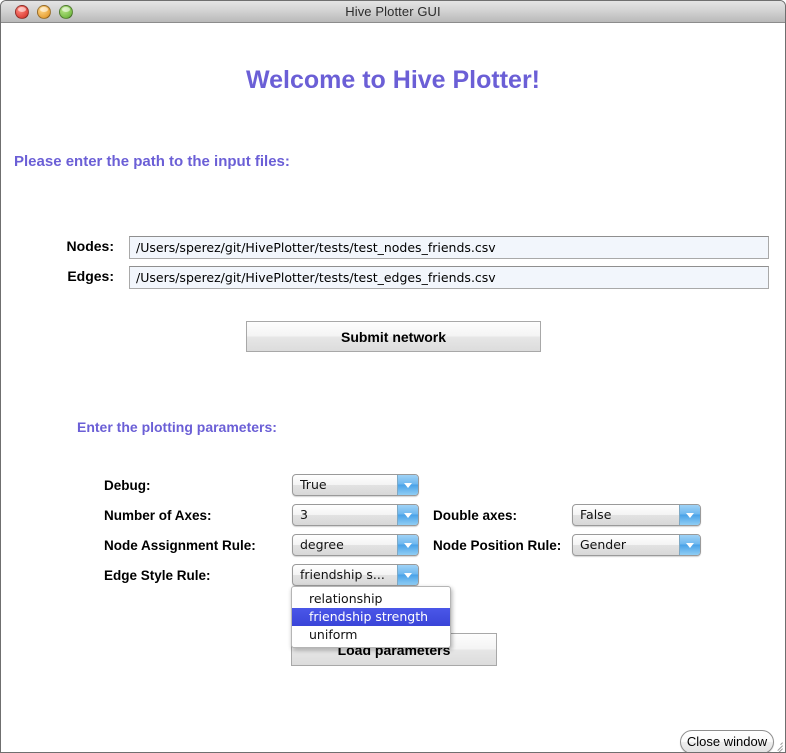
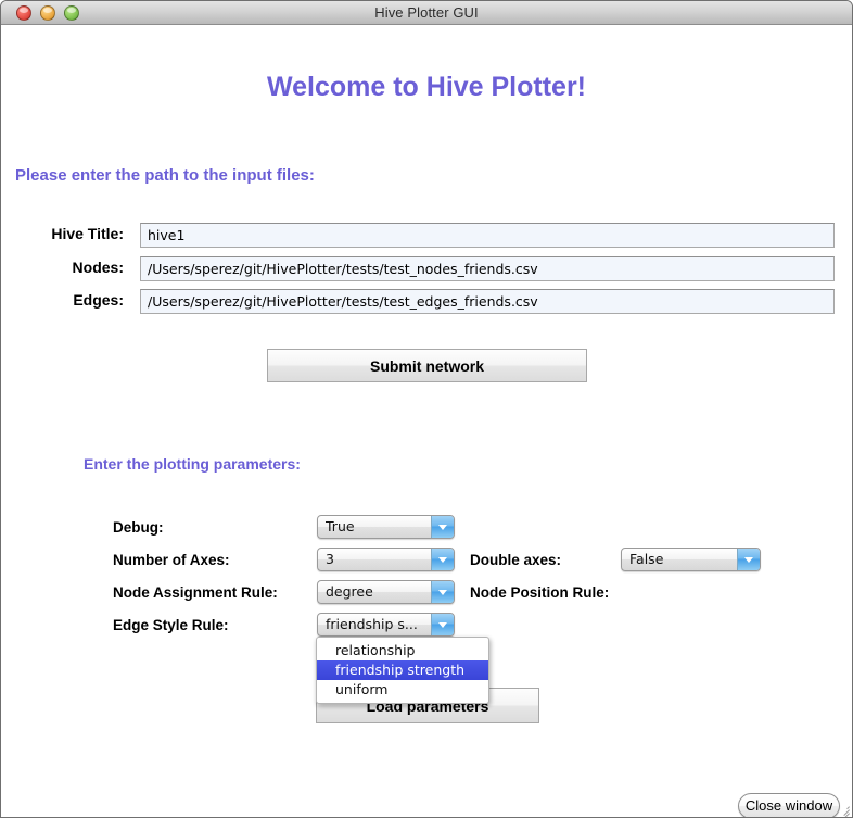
  Hive Plotter GUI
  Welcome to Hive Plotter!
  Please enter the path to the input files:
+ Hive Title:
+ hive1
  Nodes:
  /Users/sperez/git/HivePlotter/tests/test_nodes_friends.csv
  Edges:
  /Users/sperez/git/HivePlotter/tests/test_edges_friends.csv
  Submit network
  Enter the plotting parameters:
  Debug:
  True
  Number of Axes:
  3
  Node Assignment Rule:
  degree
  Edge Style Rule:
  friendship s...
  Double axes:
  False
  Node Position Rule:
- Gender
  Load parameters
  relationship
  friendship strength
  uniform
  Close window
